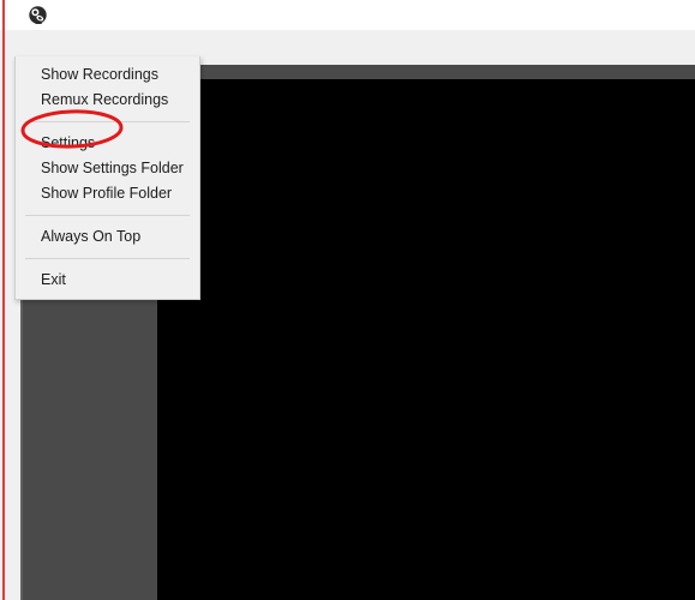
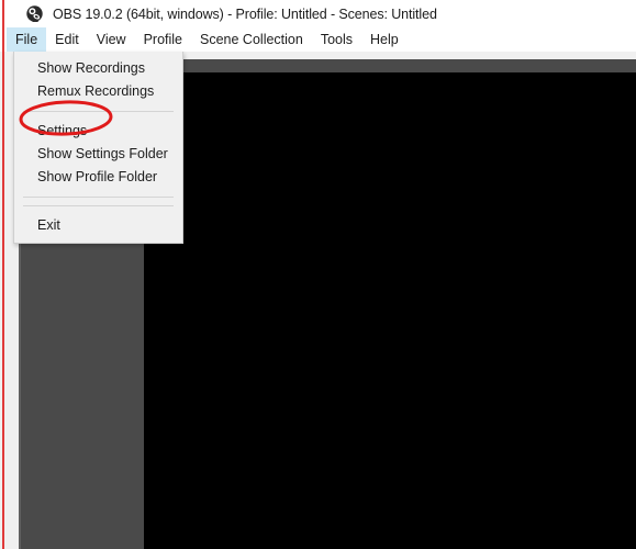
+ OBS 19.0.2 (64bit, windows) - Profile: Untitled - Scenes: Untitled
+ File
+ Edit
+ View
+ Profile
+ Scene Collection
+ Tools
+ Help
  Show Recordings
  Remux Recordings
  etting
  Show Settings Folder
  Show Profile Folder
- Always On Top
  Exit
